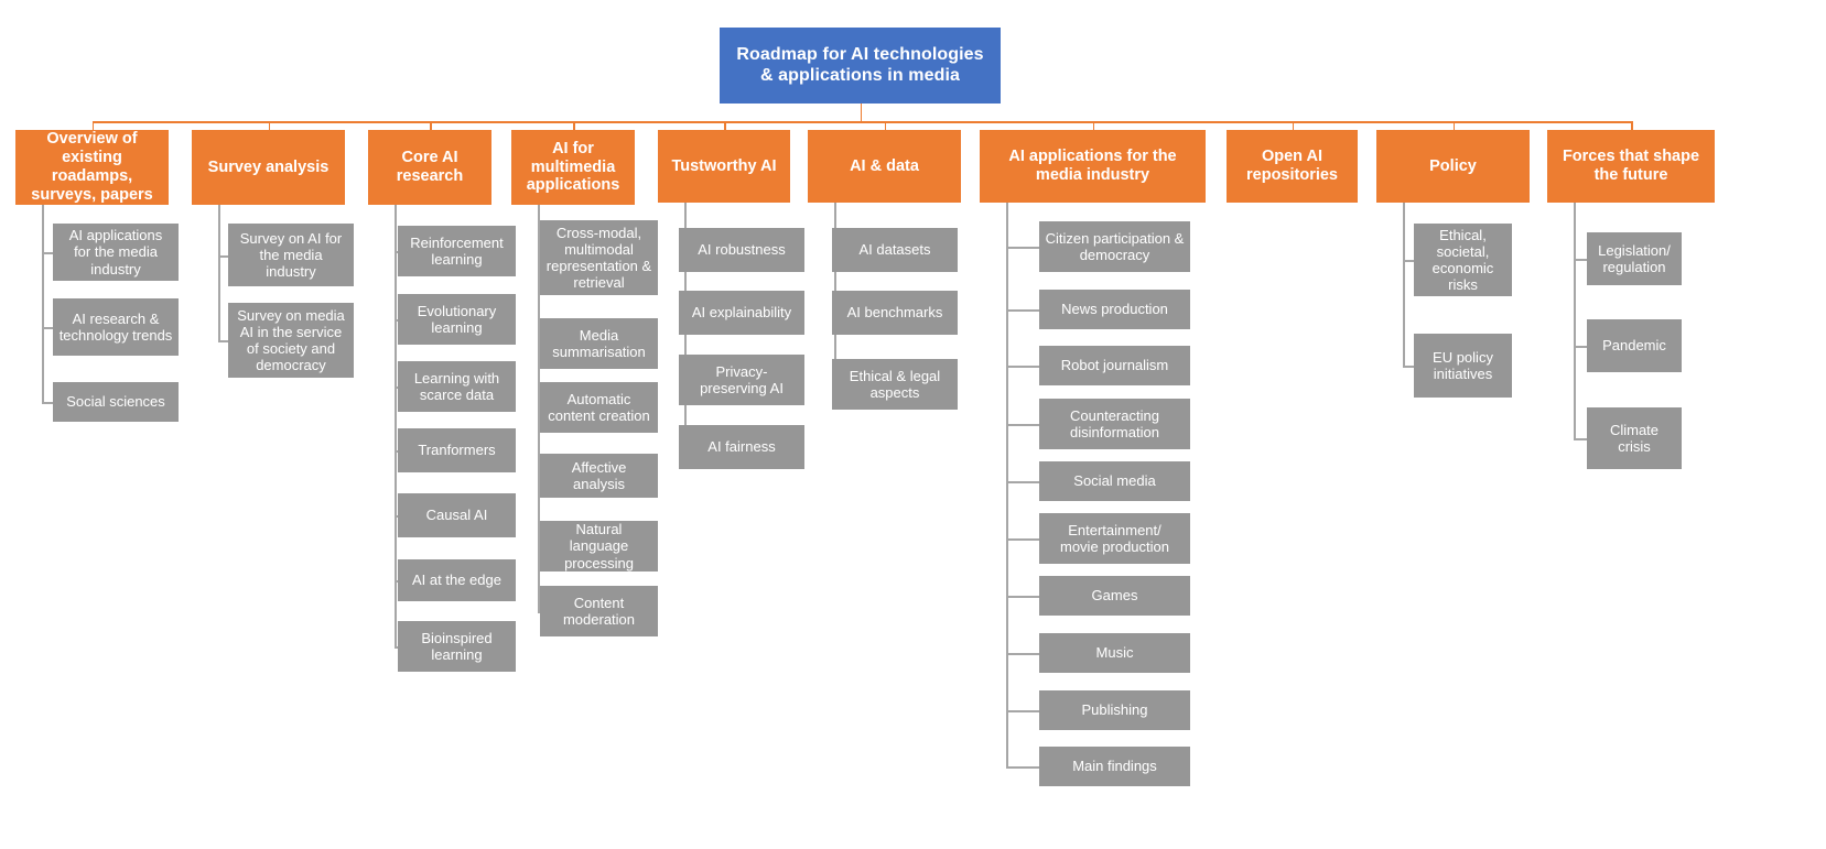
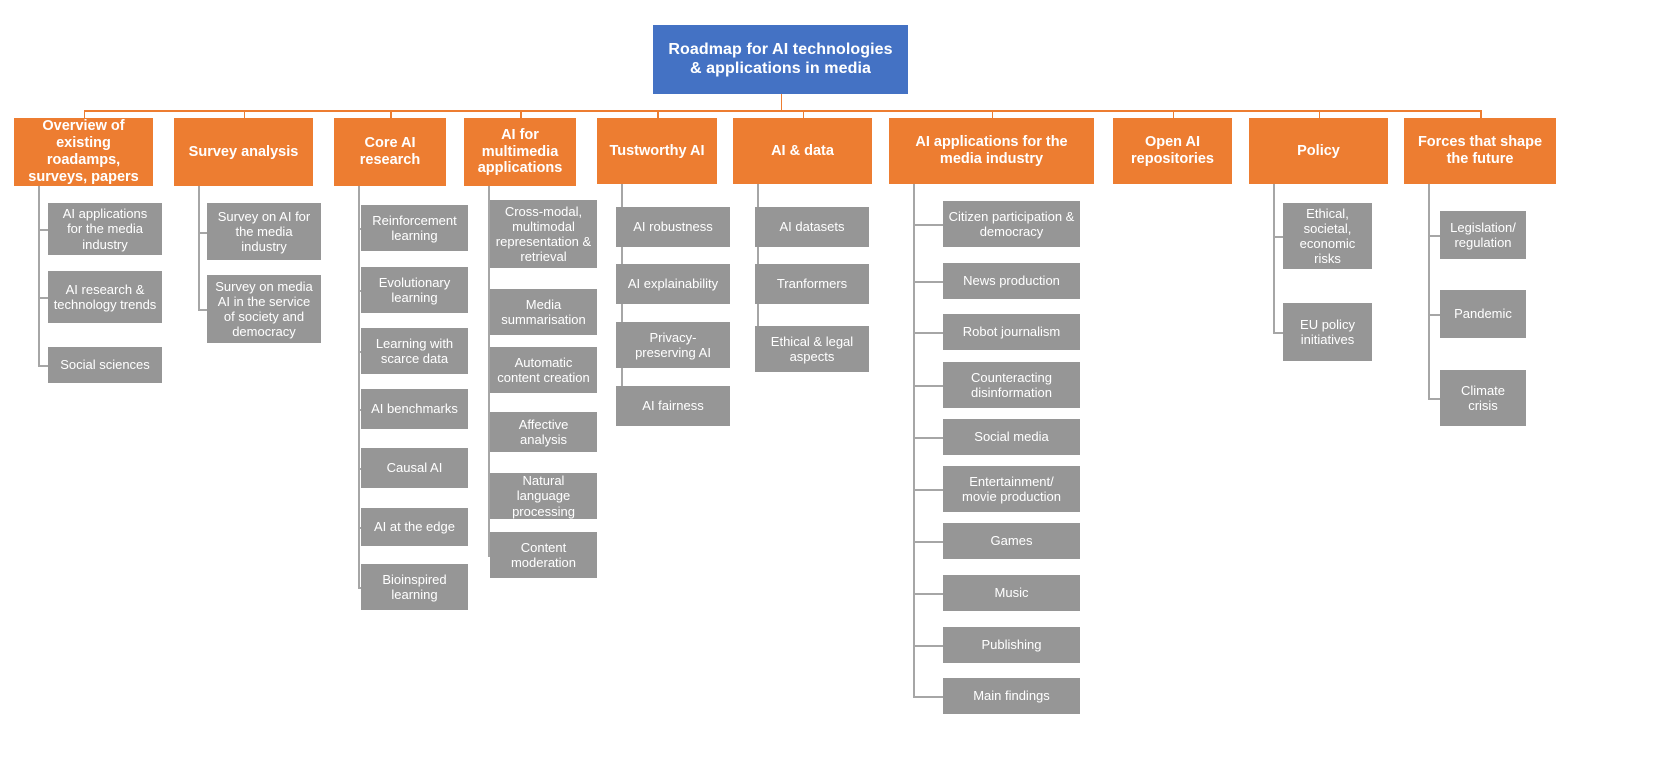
  Roadmap for AI technologies
  & applications in media
  Overview of
  existing roadamps,
  surveys, papers
  AI applications
  for the media
  industry
  AI research &
  technology trends
  Social sciences
  Survey analysis
  Survey on AI for
  the media
  industry
  Survey on media
  AI in the service
  of society and
  democracy
  Core AI
  research
  Reinforcement
  learning
  Evolutionary
  learning
  Learning with
  scarce data
- Tranformers
+ AI benchmarks
  Causal AI
  AI at the edge
  Bioinspired
  learning
  AI for
  multimedia
  applications
  Cross-modal,
  multimodal
  representation &
  retrieval
  Media
  summarisation
  Automatic
  content creation
  Affective analysis
  Natural language
  processing
  Content
  moderation
  Tustworthy AI
  AI robustness
  AI explainability
  Privacy-
  preserving AI
  AI fairness
  AI & data
  AI datasets
- AI benchmarks
+ Tranformers
  Ethical & legal
  aspects
  AI applications for the
  media industry
  Citizen participation &
  democracy
  News production
  Robot journalism
  Counteracting
  disinformation
  Social media
  Entertainment/
  movie production
  Games
  Music
  Publishing
  Main findings
  Open AI
  repositories
  Policy
  Ethical,
  societal,
  economic
  risks
  EU policy
  initiatives
  Forces that shape
  the future
  Legislation/
  regulation
  Pandemic
  Climate
  crisis
